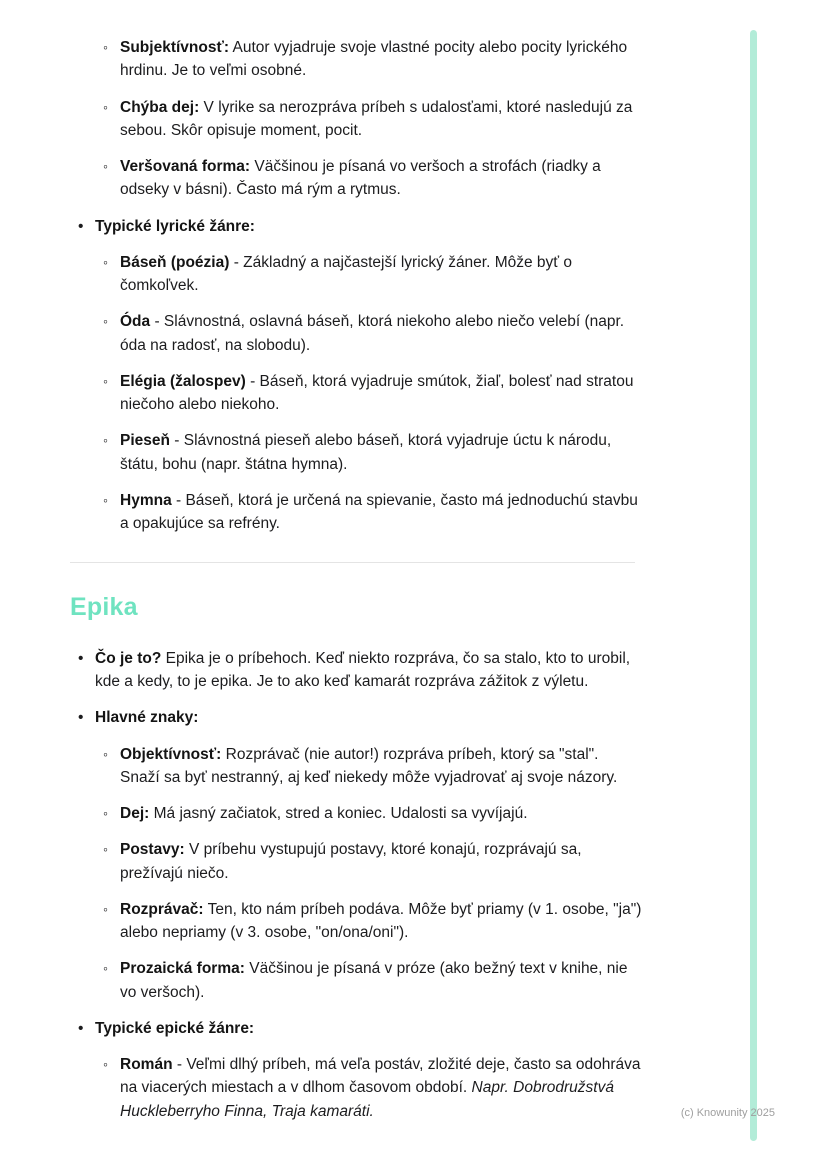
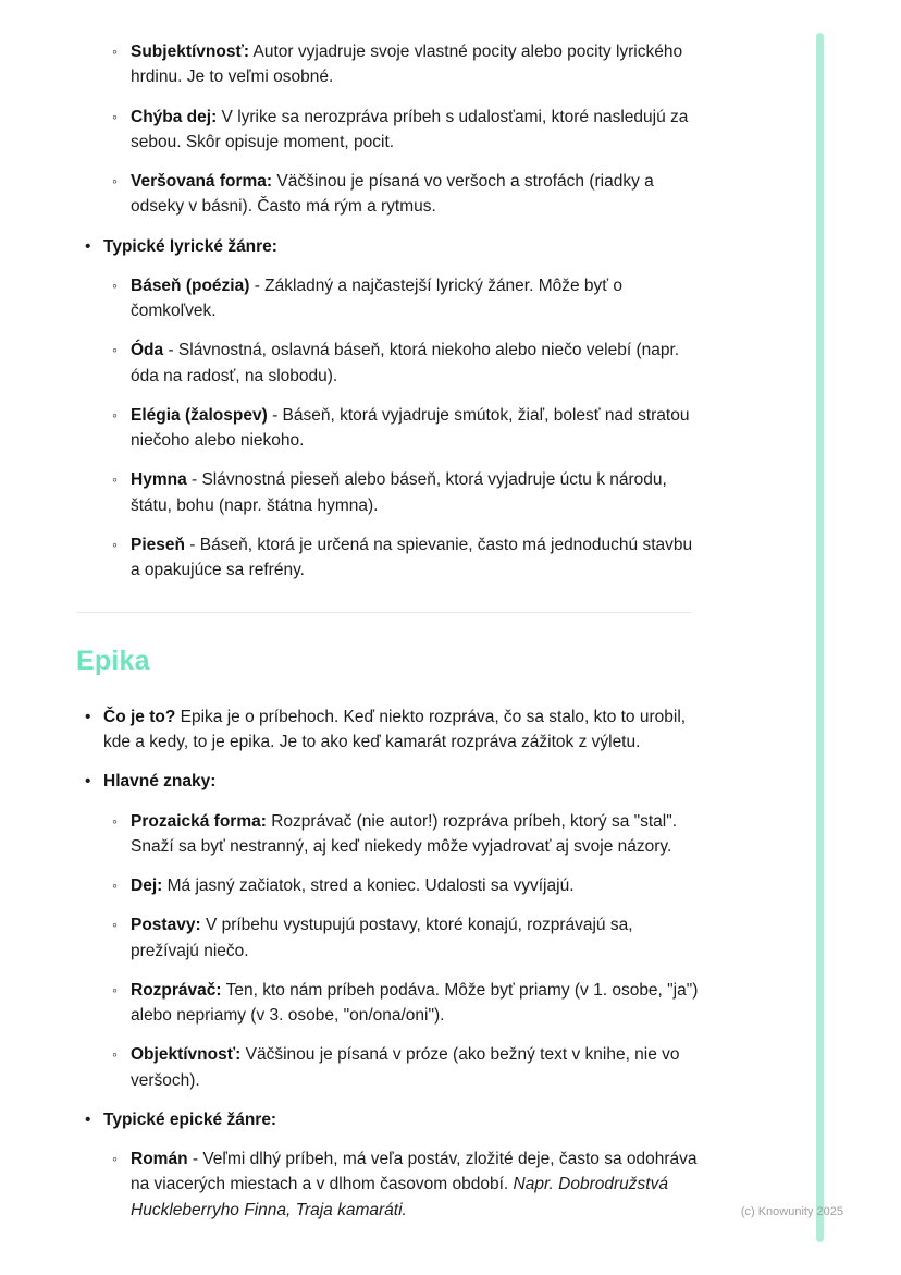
  ◦
  Subjektívnosť: Autor vyjadruje svoje vlastné pocity alebo pocity lyrického hrdinu. Je to veľmi osobné.
  ◦
  Chýba dej: V lyrike sa nerozpráva príbeh s udalosťami, ktoré nasledujú za sebou. Skôr opisuje moment, pocit.
  ◦
  Veršovaná forma: Väčšinou je písaná vo veršoch a strofách (riadky a odseky v básni). Často má rým a rytmus.
  •
  Typické lyrické žánre:
  ◦
  Báseň (poézia) - Základný a najčastejší lyrický žáner. Môže byť o čomkoľvek.
  ◦
  Óda - Slávnostná, oslavná báseň, ktorá niekoho alebo niečo velebí (napr. óda na radosť, na slobodu).
  ◦
  Elégia (žalospev) - Báseň, ktorá vyjadruje smútok, žiaľ, bolesť nad stratou niečoho alebo niekoho.
  ◦
- Pieseň - Slávnostná pieseň alebo báseň, ktorá vyjadruje úctu k národu, štátu, bohu (napr. štátna hymna).
+ Hymna - Slávnostná pieseň alebo báseň, ktorá vyjadruje úctu k národu, štátu, bohu (napr. štátna hymna).
  ◦
- Hymna - Báseň, ktorá je určená na spievanie, často má jednoduchú stavbu a opakujúce sa refrény.
+ Pieseň - Báseň, ktorá je určená na spievanie, často má jednoduchú stavbu a opakujúce sa refrény.
  Epika
  •
  Čo je to? Epika je o príbehoch. Keď niekto rozpráva, čo sa stalo, kto to urobil, kde a kedy, to je epika. Je to ako keď kamarát rozpráva zážitok z výletu.
  •
  Hlavné znaky:
  ◦
- Objektívnosť: Rozprávač (nie autor!) rozpráva príbeh, ktorý sa "stal". Snaží sa byť nestranný, aj keď niekedy môže vyjadrovať aj svoje názory.
+ Prozaická forma: Rozprávač (nie autor!) rozpráva príbeh, ktorý sa "stal". Snaží sa byť nestranný, aj keď niekedy môže vyjadrovať aj svoje názory.
  ◦
  Dej: Má jasný začiatok, stred a koniec. Udalosti sa vyvíjajú.
  ◦
  Postavy: V príbehu vystupujú postavy, ktoré konajú, rozprávajú sa, prežívajú niečo.
  ◦
  Rozprávač: Ten, kto nám príbeh podáva. Môže byť priamy (v 1. osobe, "ja") alebo nepriamy (v 3. osobe, "on/ona/oni").
  ◦
- Prozaická forma: Väčšinou je písaná v próze (ako bežný text v knihe, nie vo veršoch).
+ Objektívnosť: Väčšinou je písaná v próze (ako bežný text v knihe, nie vo veršoch).
  •
  Typické epické žánre:
  ◦
  Román - Veľmi dlhý príbeh, má veľa postáv, zložité deje, často sa odohráva na viacerých miestach a v dlhom časovom období. Napr. Dobrodružstvá Huckleberryho Finna, Traja kamaráti.
  (c) Knowunity 2025
